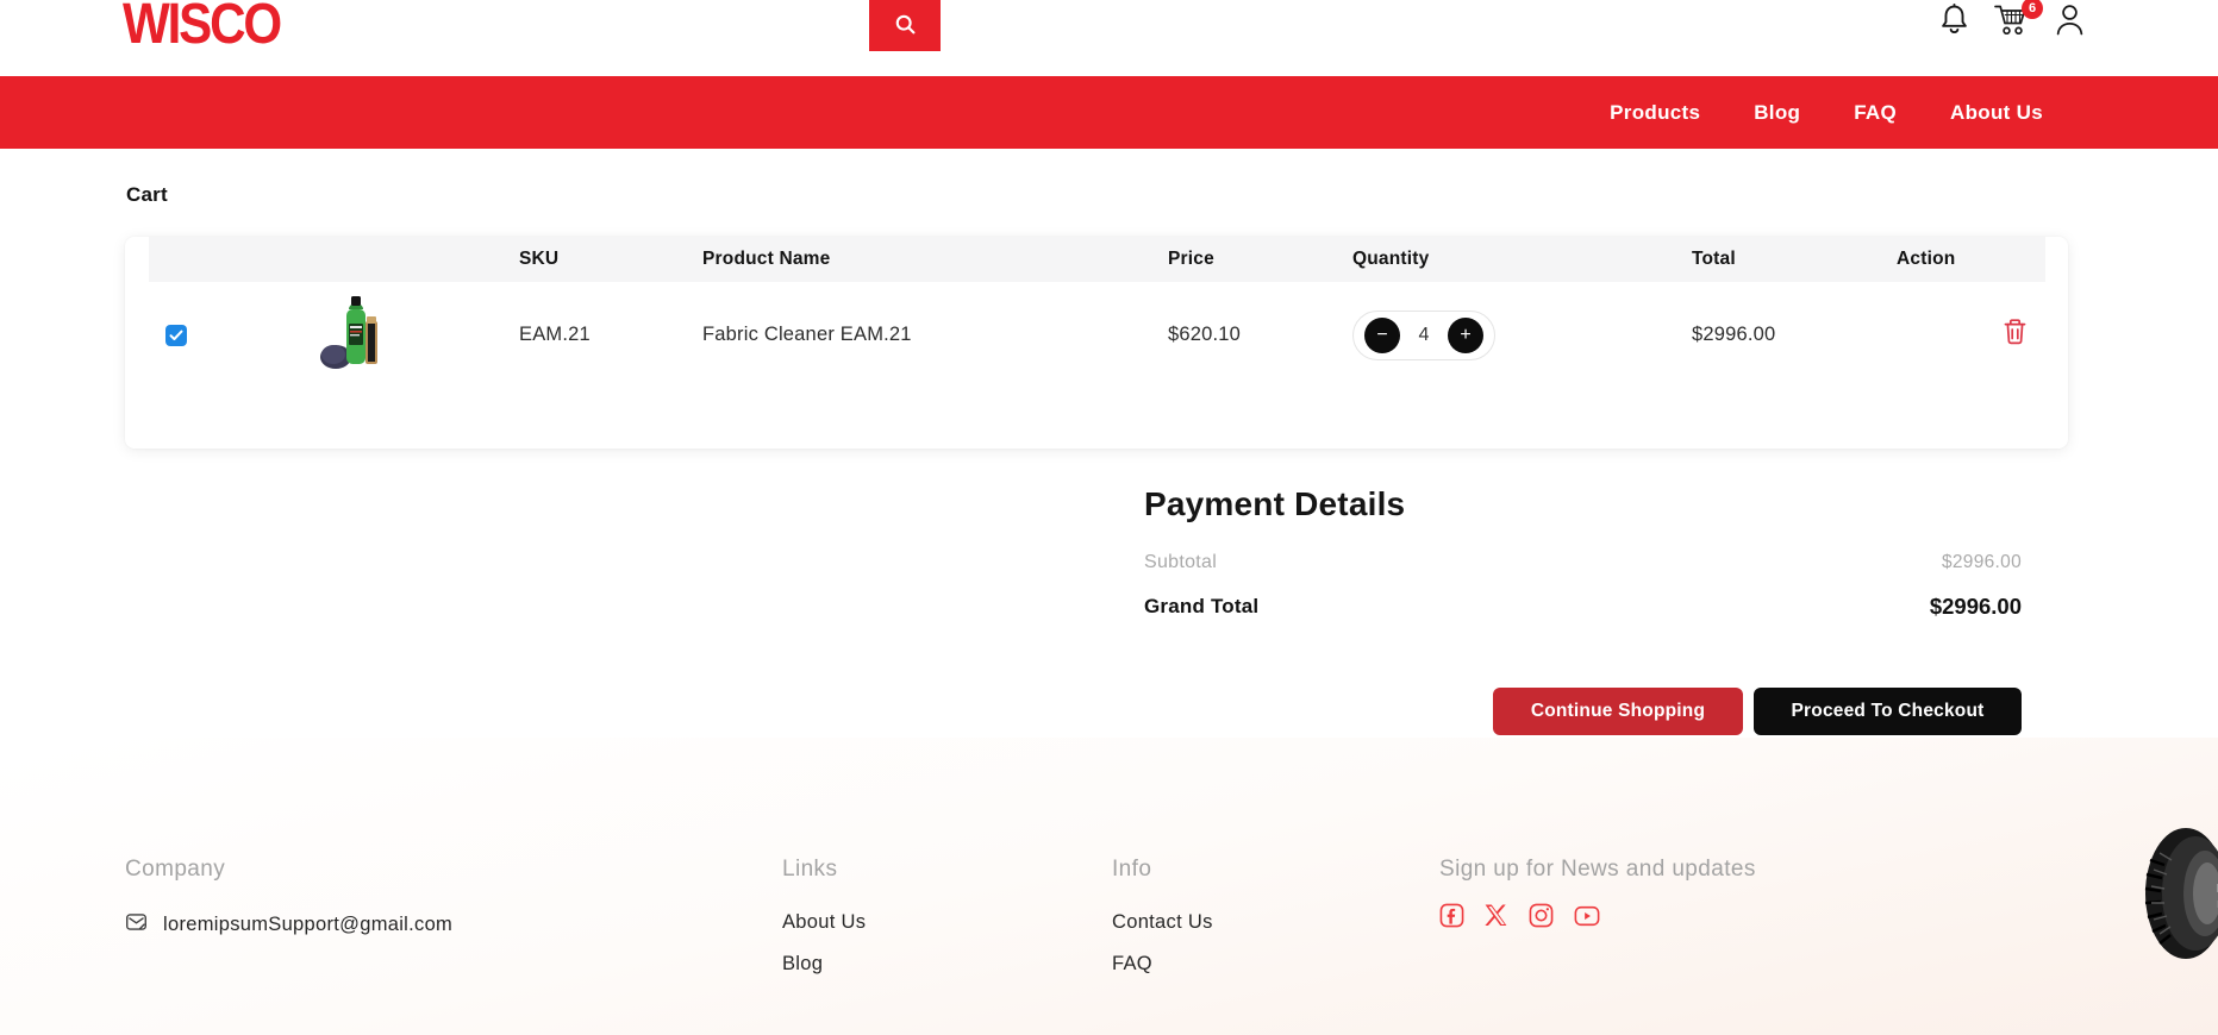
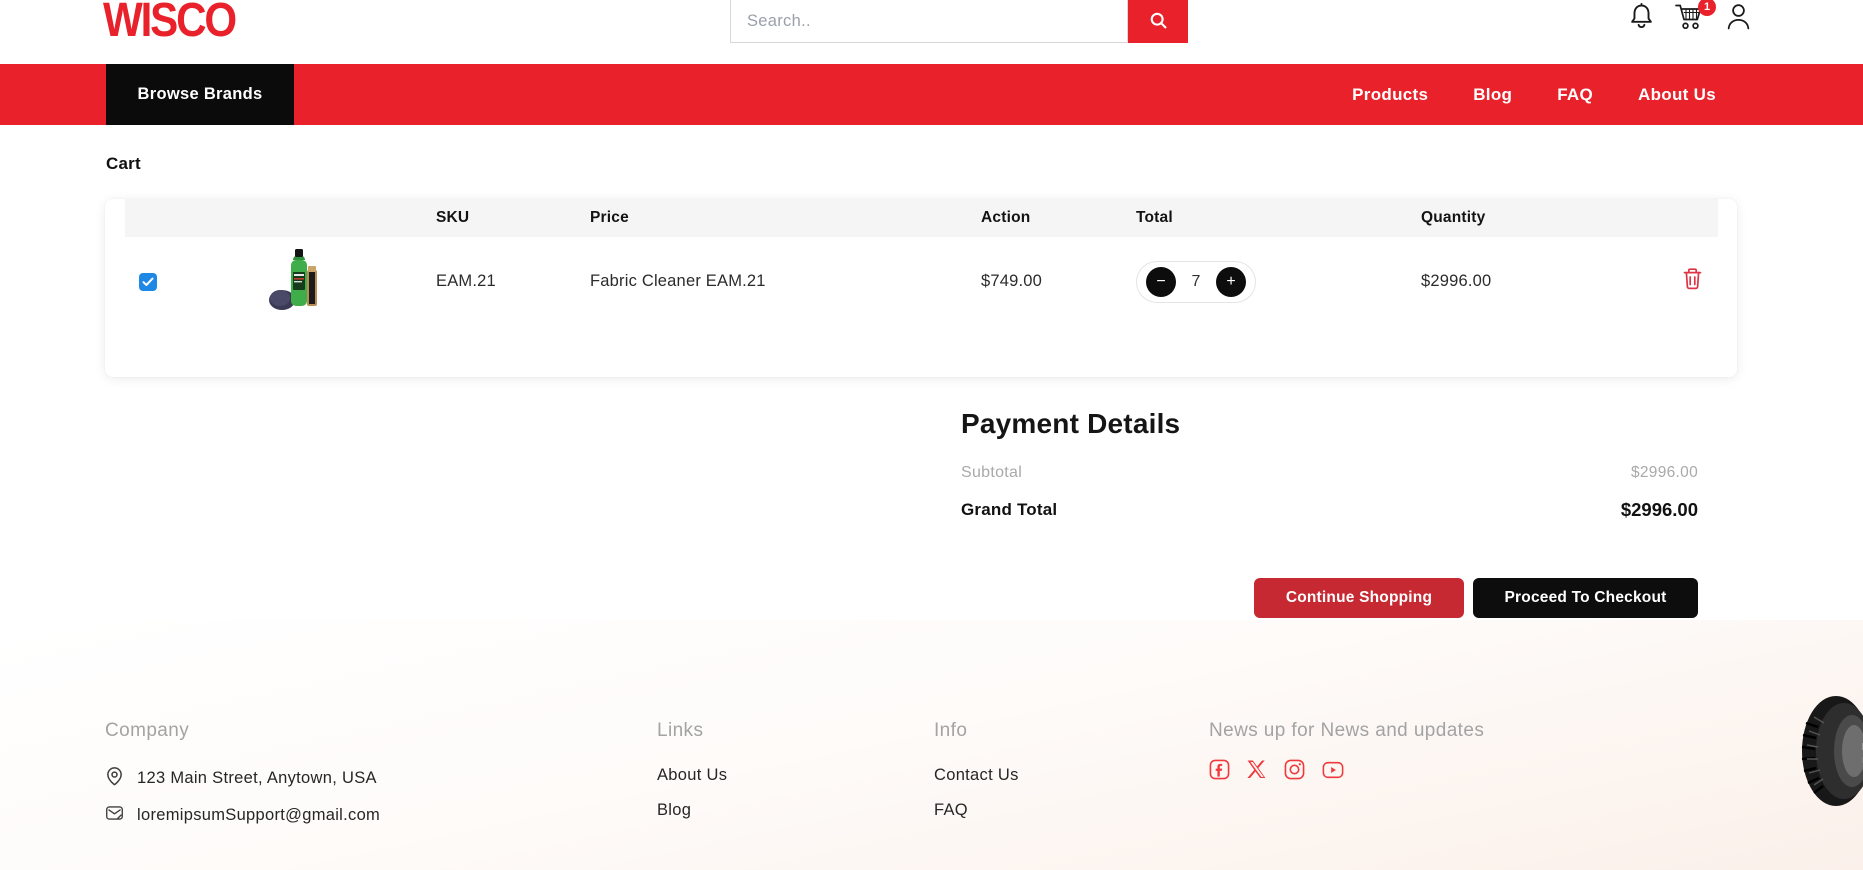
  WISCO
+ Search..
- 6
+ 1
+ Browse Brands
  Products
  Blog
  FAQ
  About Us
  Cart
  SKU
- Product Name
  Price
- Quantity
+ Action
  Total
- Action
+ Quantity
  EAM.21
  Fabric Cleaner EAM.21
- $620.10
+ $749.00
  −
- 4
+ 7
  +
  $2996.00
  Payment Details
  Subtotal
  $2996.00
  Grand Total
  $2996.00
  Continue Shopping
  Proceed To Checkout
  Company
+ 123 Main Street, Anytown, USA
  loremipsumSupport@gmail.com
  Links
  About Us
  Blog
  Info
  Contact Us
  FAQ
- Sign up for News and updates
+ News up for News and updates
